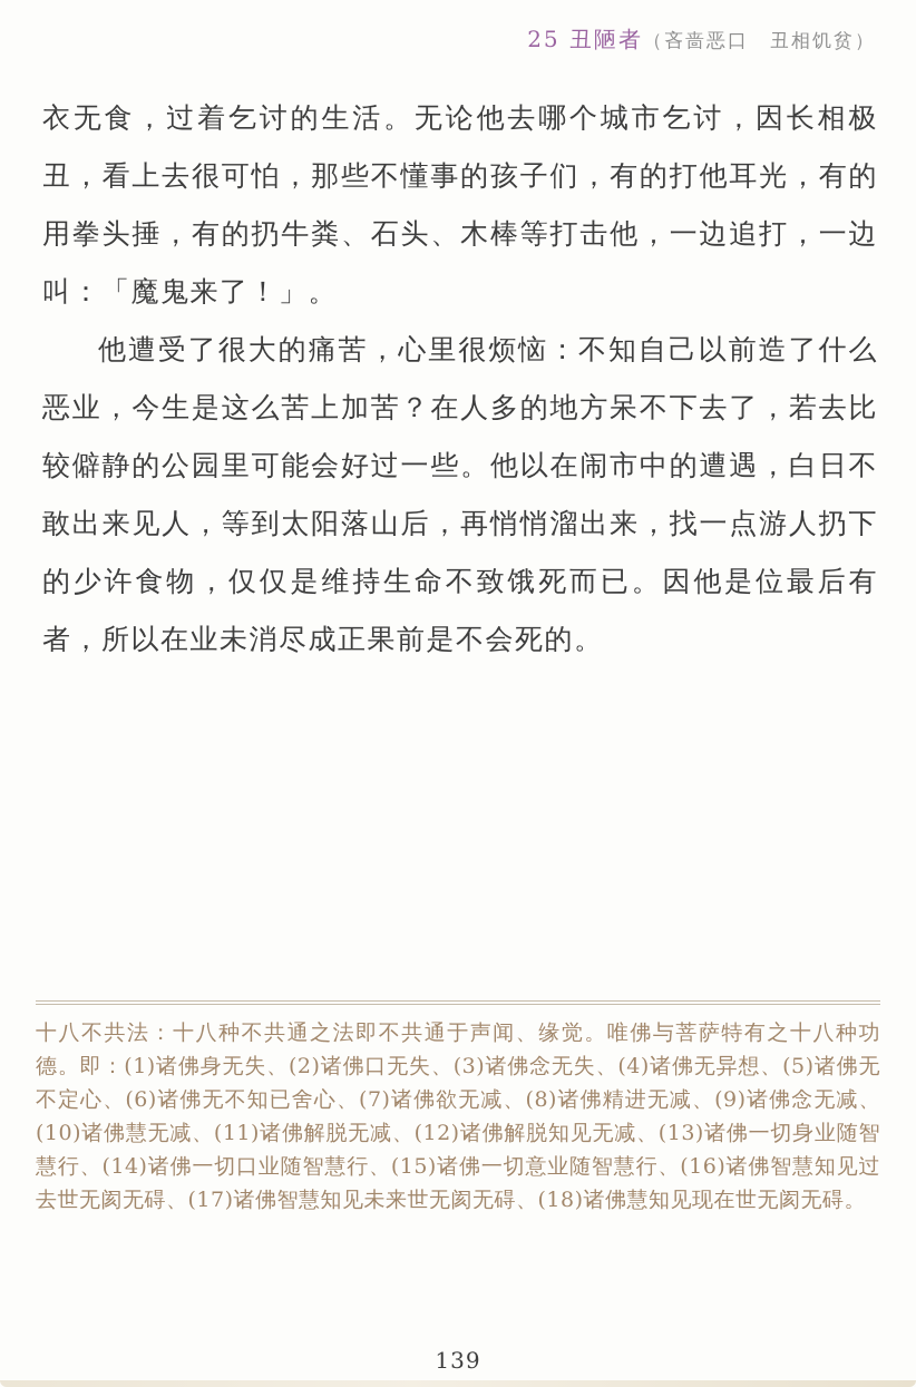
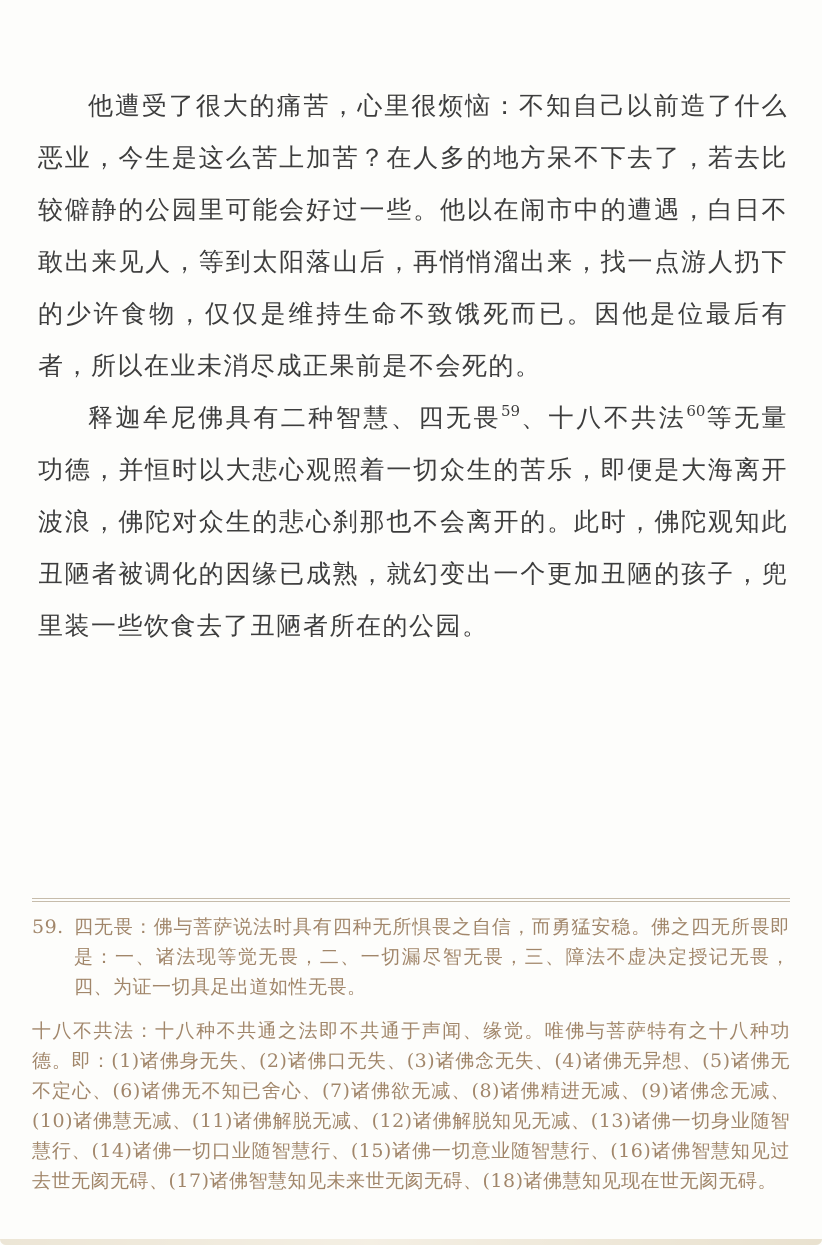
- 25 丑陋者（吝啬恶口 丑相饥贫）
- 衣无食，过着乞讨的生活。无论他去哪个城市乞讨，因长相极丑，看上去很可怕，那些不懂事的孩子们，有的打他耳光，有的用拳头捶，有的扔牛粪、石头、木棒等打击他，一边追打，一边叫：「魔鬼来了！」。
  他遭受了很大的痛苦，心里很烦恼：不知自己以前造了什么恶业，今生是这么苦上加苦？在人多的地方呆不下去了，若去比较僻静的公园里可能会好过一些。他以在闹市中的遭遇，白日不敢出来见人，等到太阳落山后，再悄悄溜出来，找一点游人扔下的少许食物，仅仅是维持生命不致饿死而已。因他是位最后有者，所以在业未消尽成正果前是不会死的。
+ 释迦牟尼佛具有二种智慧、四无畏59、十八不共法60等无量功德，并恒时以大悲心观照着一切众生的苦乐，即便是大海离开波浪，佛陀对众生的悲心刹那也不会离开的。此时，佛陀观知此丑陋者被调化的因缘已成熟，就幻变出一个更加丑陋的孩子，兜里装一些饮食去了丑陋者所在的公园。
+ 59.
+ 四无畏：佛与菩萨说法时具有四种无所惧畏之自信，而勇猛安稳。佛之四无所畏即是：一、诸法现等觉无畏，二、一切漏尽智无畏，三、障法不虚决定授记无畏，四、为证一切具足出道如性无畏。
  十八不共法：十八种不共通之法即不共通于声闻、缘觉。唯佛与菩萨特有之十八种功德。即：(1)诸佛身无失、(2)诸佛口无失、(3)诸佛念无失、(4)诸佛无异想、(5)诸佛无不定心、(6)诸佛无不知已舍心、(7)诸佛欲无减、(8)诸佛精进无减、(9)诸佛念无减、(10)诸佛慧无减、(11)诸佛解脱无减、(12)诸佛解脱知见无减、(13)诸佛一切身业随智慧行、(14)诸佛一切口业随智慧行、(15)诸佛一切意业随智慧行、(16)诸佛智慧知见过去世无阂无碍、(17)诸佛智慧知见未来世无阂无碍、(18)诸佛慧知见现在世无阂无碍。
- 139
